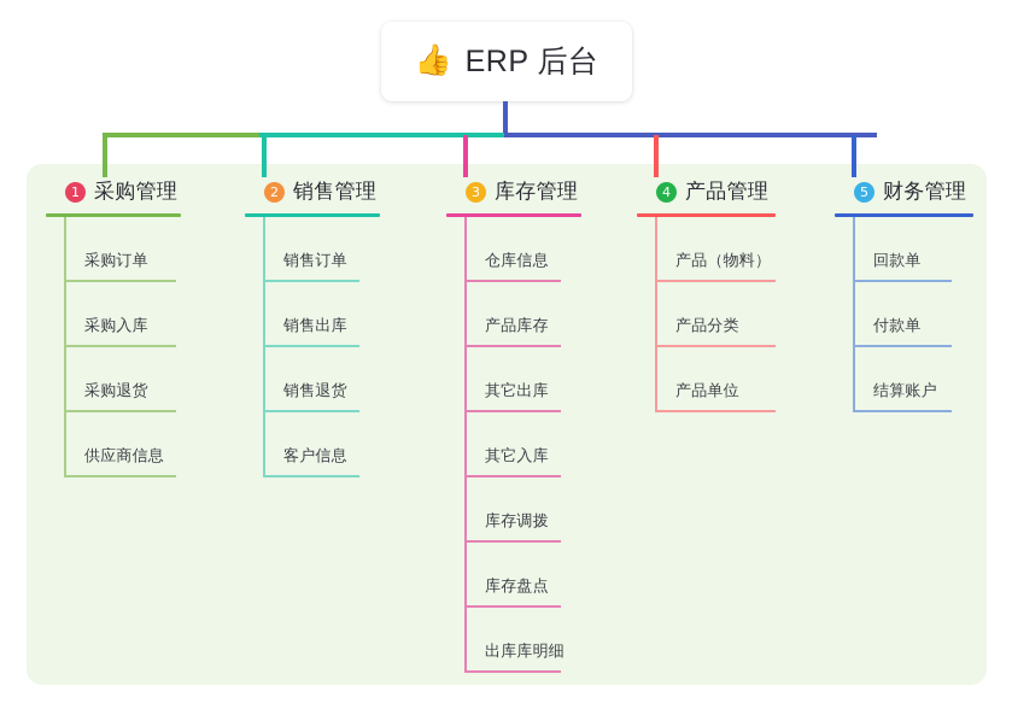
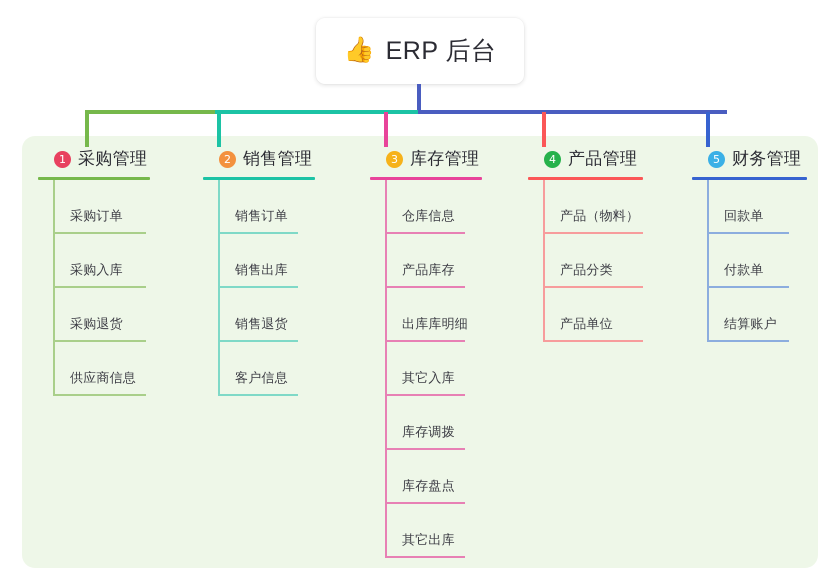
  👍
  ERP 后台
  1
  采购管理
  采购订单
  采购入库
  采购退货
  供应商信息
  2
  销售管理
  销售订单
  销售出库
  销售退货
  客户信息
  3
  库存管理
  仓库信息
  产品库存
- 其它出库
+ 出库库明细
  其它入库
  库存调拨
  库存盘点
- 出库库明细
+ 其它出库
  4
  产品管理
  产品（物料）
  产品分类
  产品单位
  5
  财务管理
  回款单
  付款单
  结算账户
